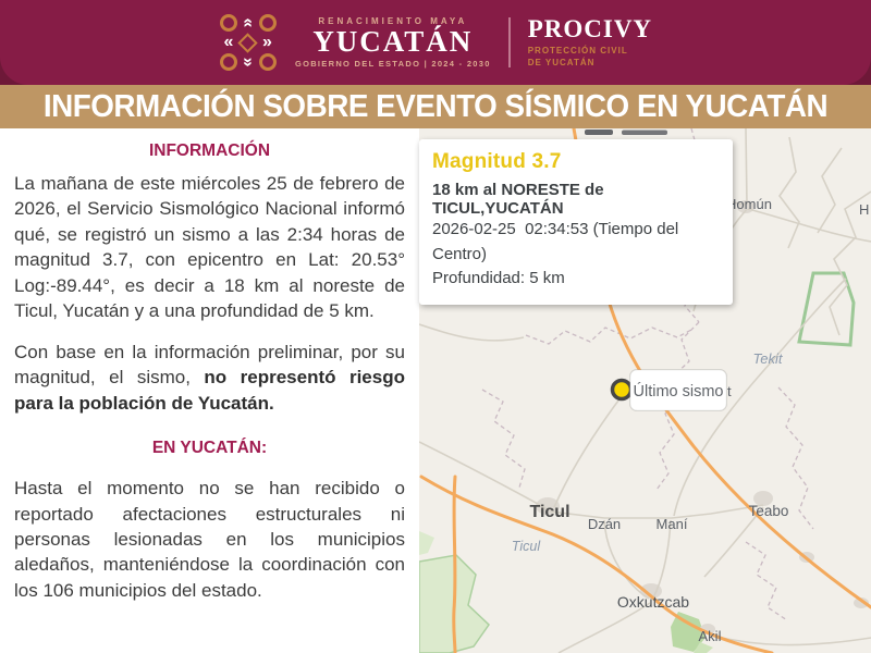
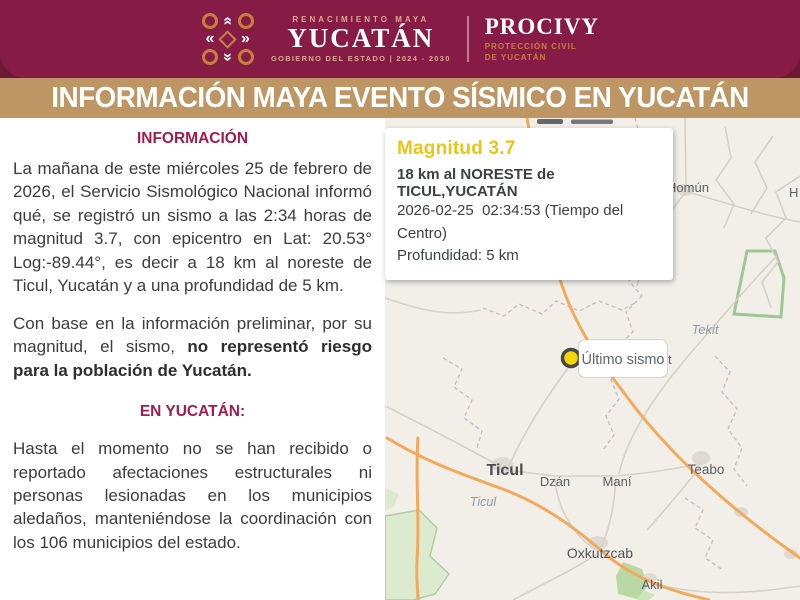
  «
  RENACIMIENTO MAYA
  YUCATÁN
  GOBIERNO DEL ESTADO | 2024 - 2030
  PROCIVY
  PROTECCIÓN CIVIL
  DE YUCATÁN
- INFORMACIÓN SOBRE EVENTO SÍSMICO EN YUCATÁN
+ INFORMACIÓN MAYA EVENTO SÍSMICO EN YUCATÁN
  INFORMACIÓN
  La mañana de este miércoles 25 de febrero de 2026, el Servicio Sismológico Nacional informó qué, se registró un sismo a las 2:34 horas de magnitud 3.7, con epicentro en Lat: 20.53° Log:-89.44°, es decir a 18 km al noreste de Ticul, Yucatán y a una profundidad de 5 km.
  Con base en la información preliminar, por su magnitud, el sismo, no representó riesgo para la población de Yucatán.
  EN YUCATÁN:
  Hasta el momento no se han recibido o reportado afectaciones estructurales ni personas lesionadas en los municipios aledaños, manteniéndose la coordinación con los 106 municipios del estado.
  omún
  H
  Tekit
  t
  Ticul
  Ticul
  Dzán
  Maní
  Teabo
  Oxkutzcab
  Akil
  Último sismo
  Magnitud 3.7
  18 km al NORESTE de TICUL,YUCATÁN
  2026-02-25 02:34:53 (Tiempo del Centro)
  Profundidad: 5 km
